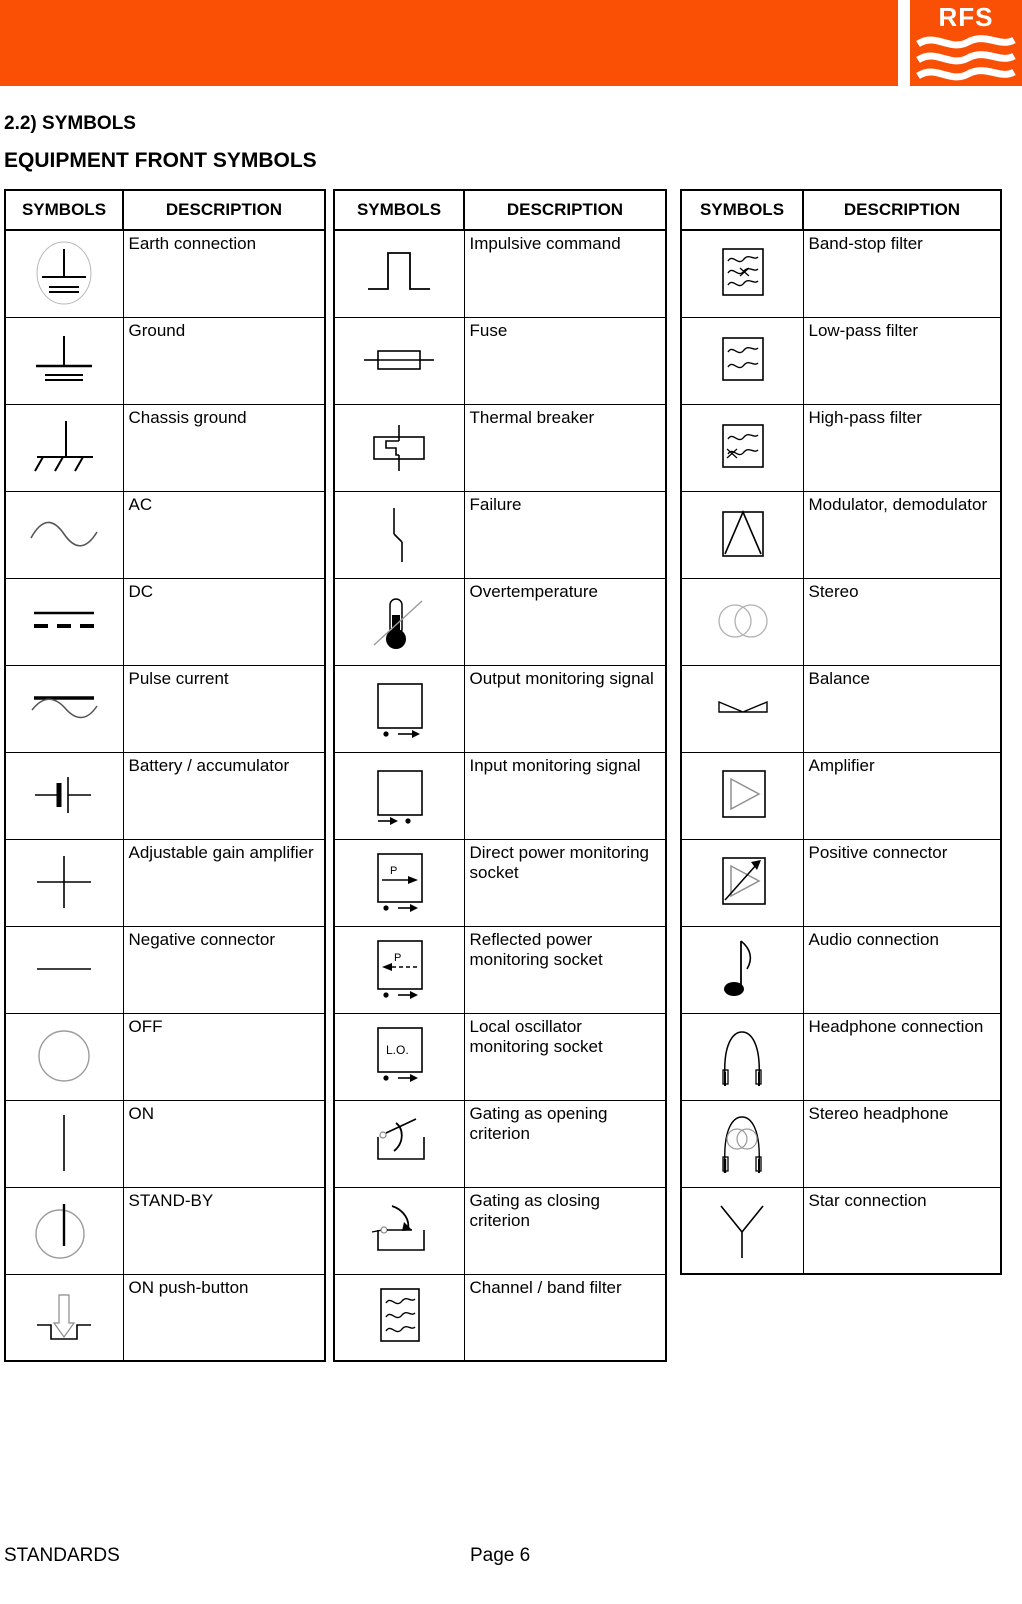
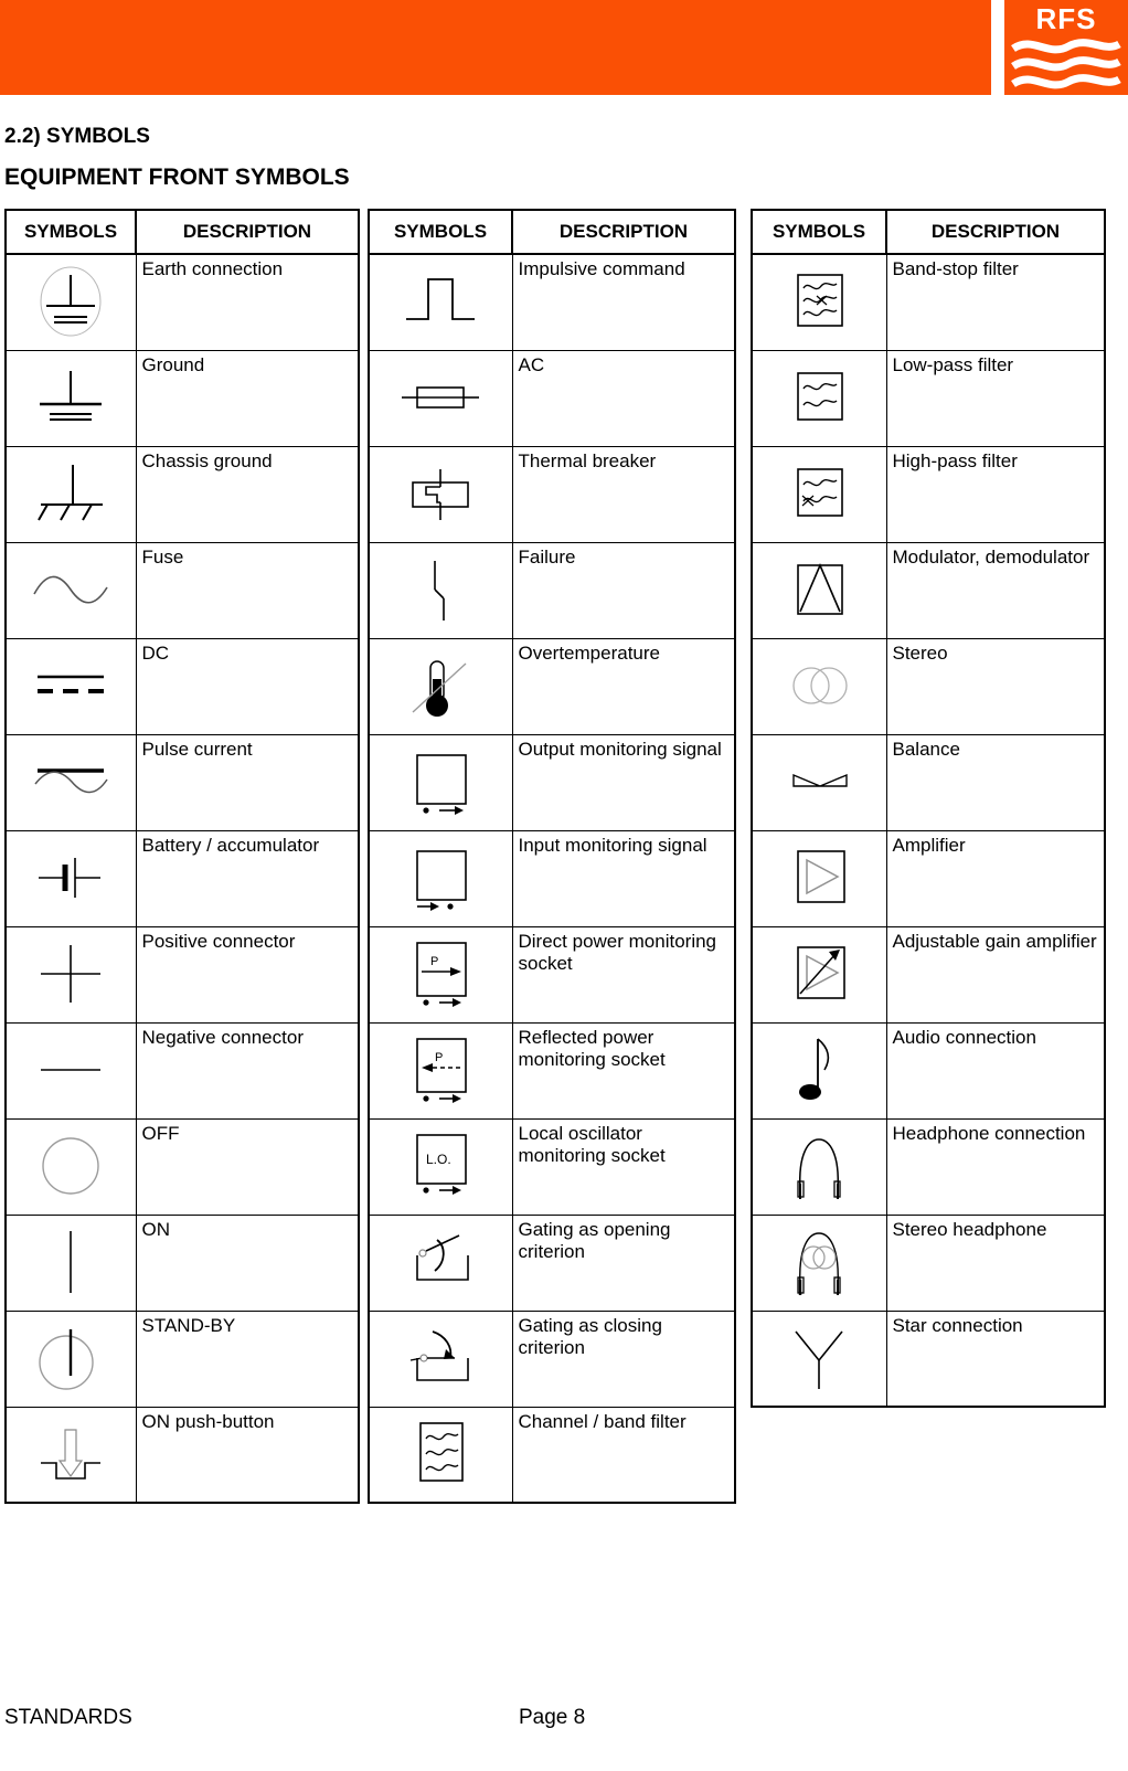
  RFS
  2.2) SYMBOLS
  EQUIPMENT FRONT SYMBOLS
  SYMBOLS	DESCRIPTION
  	Earth connection
  	Ground
  	Chassis ground
- 	AC
+ 	Fuse
  	DC
  	Pulse current
  	Battery / accumulator
- 	Adjustable gain amplifier
+ 	Positive connector
  	Negative connector
  	OFF
  	ON
  	STAND-BY
  	ON push-button
  SYMBOLS	DESCRIPTION
  	Impulsive command
- 	Fuse
+ 	AC
  	Thermal breaker
  	Failure
  	Overtemperature
  	Output monitoring signal
  	Input monitoring signal
  P	Direct power monitoring socket
  P	Reflected power monitoring socket
  L.O.	Local oscillator monitoring socket
  	Gating as opening criterion
  	Gating as closing criterion
  	Channel / band filter
  SYMBOLS	DESCRIPTION
  	Band-stop filter
  	Low-pass filter
  	High-pass filter
  	Modulator, demodulator
  	Stereo
  	Balance
  	Amplifier
- 	Positive connector
+ 	Adjustable gain amplifier
  	Audio connection
  	Headphone connection
  	Stereo headphone
  	Star connection
  STANDARDS
- Page 6
+ Page 8
